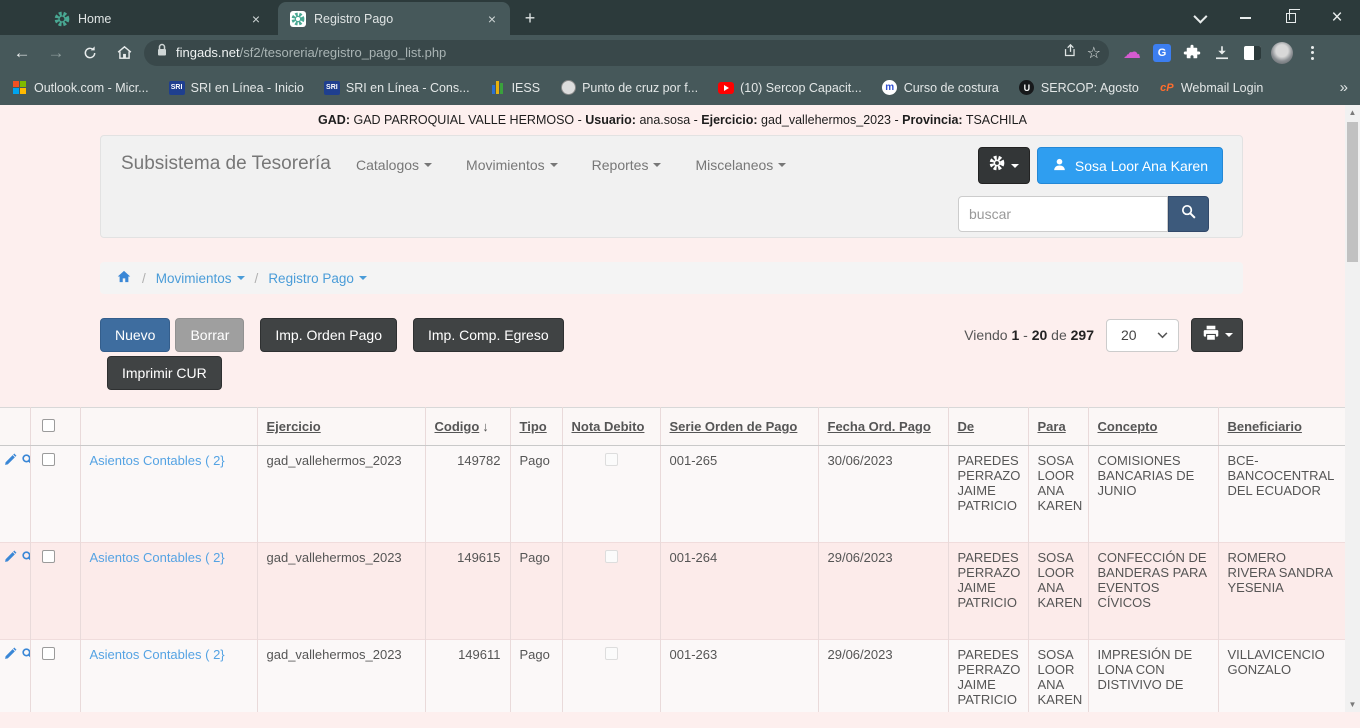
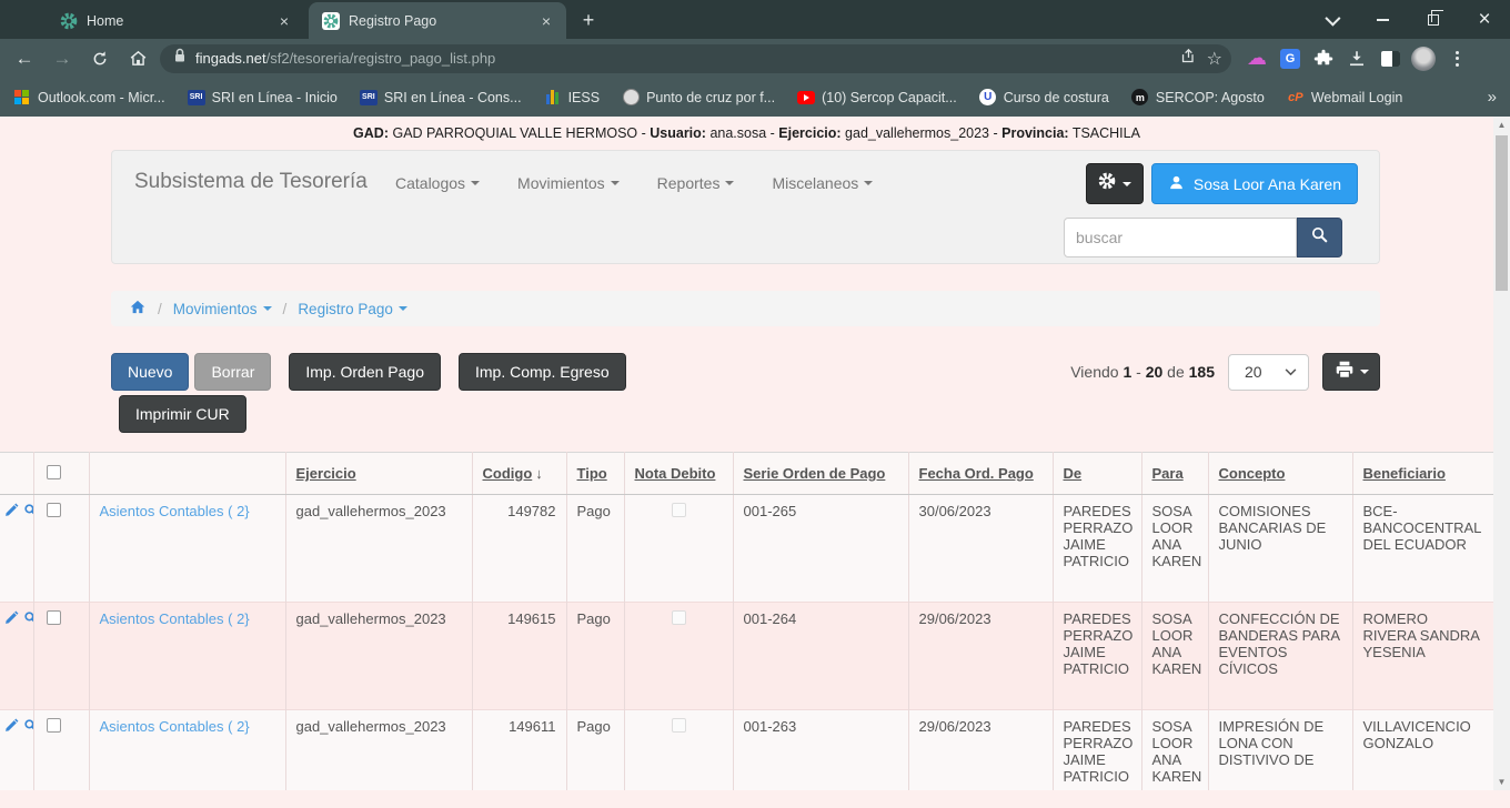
  Home
  ×
  Registro Pago
  ×
  +
  ×
  ←
  →
  fingads.net/sf2/tesoreria/registro_pago_list.php
  ☆
  ☁
  G
  Outlook.com - Micr...
  SRI en Línea - Inicio
  SRI en Línea - Cons...
  IESS
  Punto de cruz por f...
  (10) Sercop Capacit...
- m
+ U
  Curso de costura
- U
+ m
  SERCOP: Agosto
  cP
  Webmail Login
  »
  GAD: GAD PARROQUIAL VALLE HERMOSO - Usuario: ana.sosa - Ejercicio: gad_vallehermos_2023 - Provincia: TSACHILA
  Subsistema de Tesorería
  Catalogos
  Movimientos
  Reportes
  Miscelaneos
  Sosa Loor Ana Karen
  buscar
  /
  Movimientos
  /
  Registro Pago
  Nuevo
  Borrar
  Imp. Orden Pago
  Imp. Comp. Egreso
  Imprimir CUR
- Viendo 1 - 20 de 297
+ Viendo 1 - 20 de 185
  20
  			Ejercicio	Codigo ↓	Tipo	Nota Debito	Serie Orden de Pago	Fecha Ord. Pago	De	Para	Concepto	Beneficiario
  		Asientos Contables ( 2}	gad_vallehermos_2023	149782	Pago		001-265	30/06/2023	PAREDES PERRAZO JAIME PATRICIO	SOSA LOOR ANA KAREN	COMISIONES BANCARIAS DE JUNIO	BCE-BANCOCENTRAL DEL ECUADOR
  		Asientos Contables ( 2}	gad_vallehermos_2023	149615	Pago		001-264	29/06/2023	PAREDES PERRAZO JAIME PATRICIO	SOSA LOOR ANA KAREN	CONFECCIÓN DE BANDERAS PARA EVENTOS CÍVICOS	ROMERO RIVERA SANDRA YESENIA
  		Asientos Contables ( 2}	gad_vallehermos_2023	149611	Pago		001-263	29/06/2023	PAREDES PERRAZO JAIME PATRICIO	SOSA LOOR ANA KAREN	IMPRESIÓN DE LONA CON DISTIVIVO DE	VILLAVICENCIO GONZALO
  ▲
  ▼
